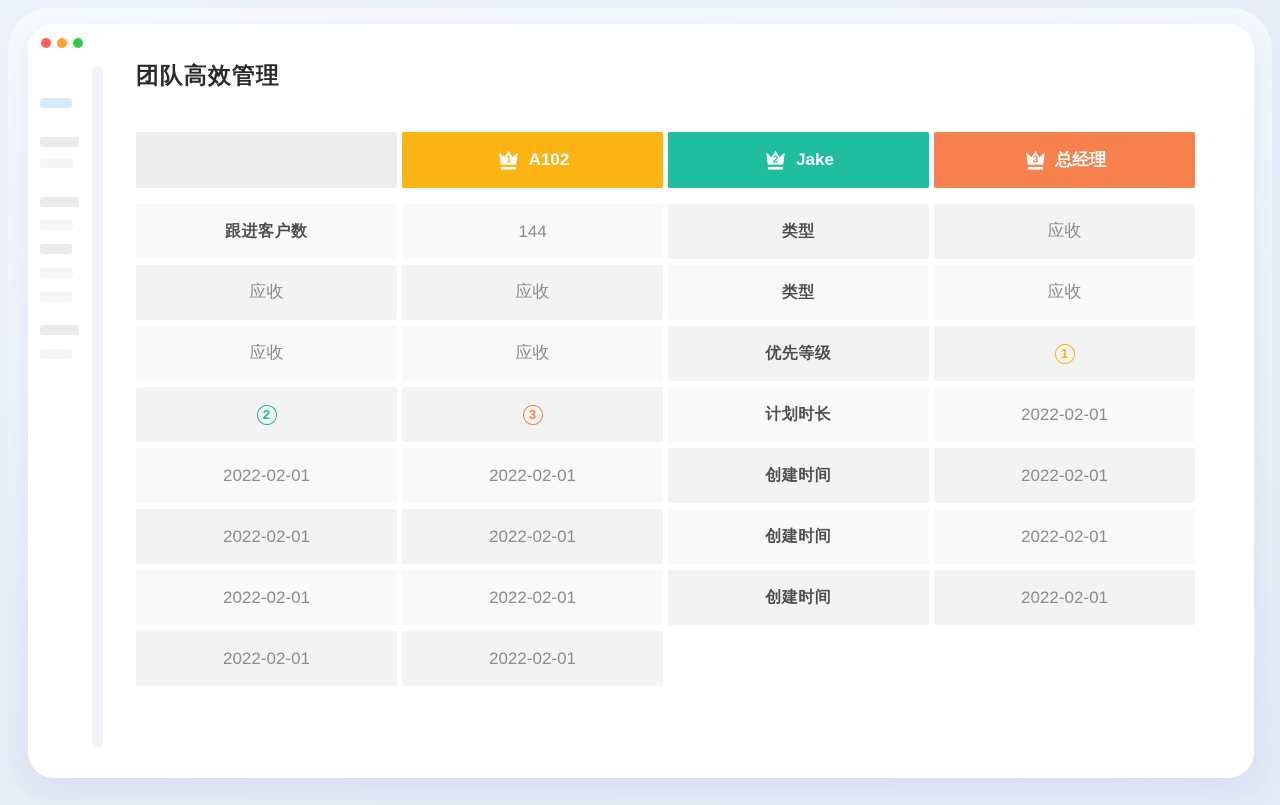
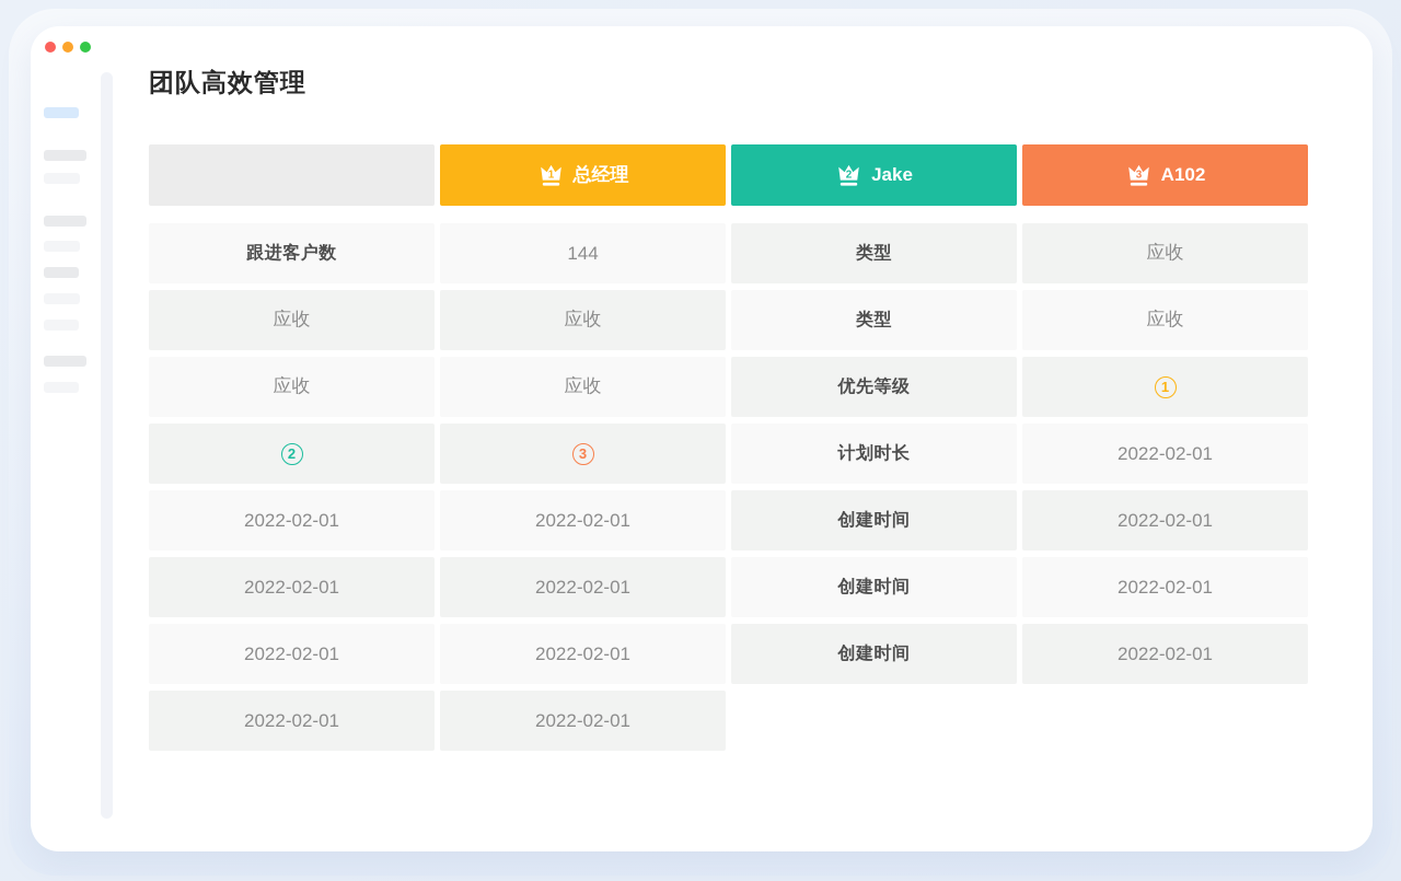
  团队高效管理
  1
- A102
+ 总经理
  2
  Jake
  3
- 总经理
+ A102
  跟进客户数
  144
  类型
  应收
  应收
  应收
  类型
  应收
  应收
  应收
  优先等级
  1
  2
  3
  计划时长
  2022-02-01
  2022-02-01
  2022-02-01
  创建时间
  2022-02-01
  2022-02-01
  2022-02-01
  创建时间
  2022-02-01
  2022-02-01
  2022-02-01
  创建时间
  2022-02-01
  2022-02-01
  2022-02-01
